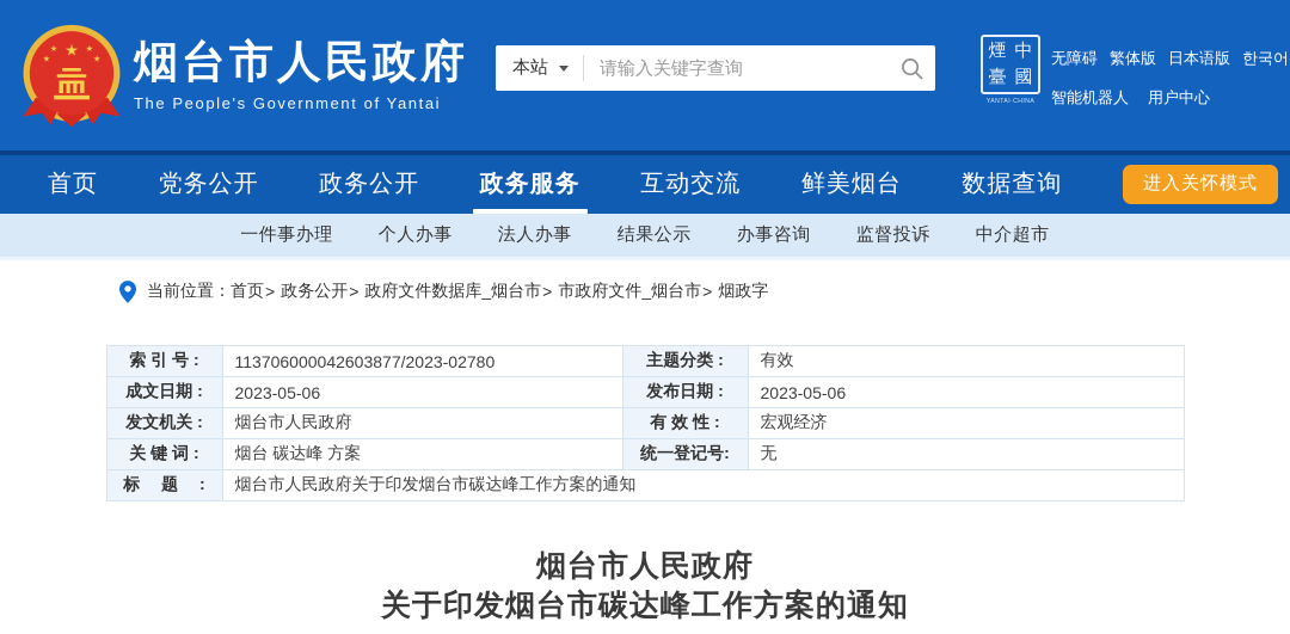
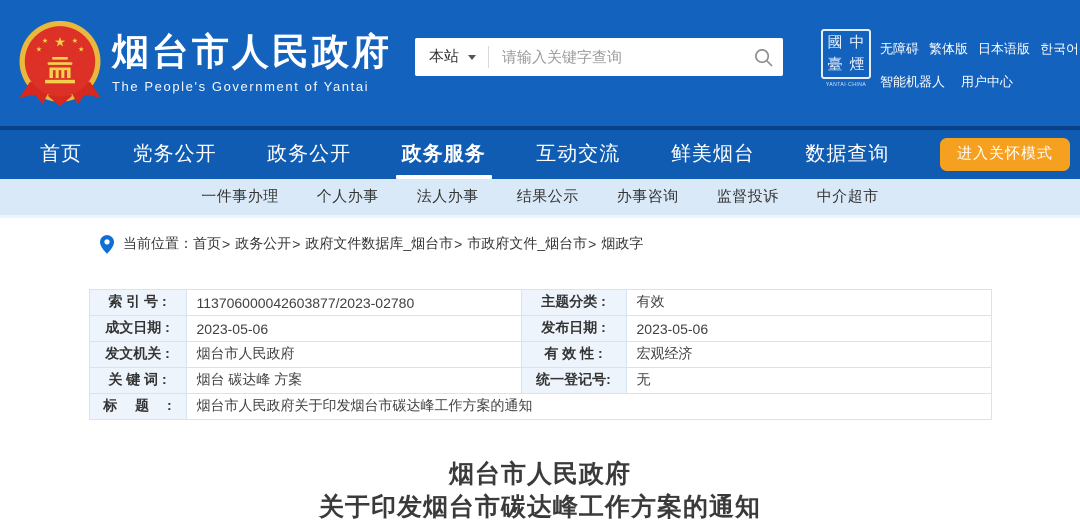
  ★
  烟台市人民政府
  The People's Government of Yantai
  本站
  请输入关键字查询
- 煙
+ 國
  中
  臺
- 國
+ 煙
  无障碍
  繁体版
  日本语版
  한국어
  智能机器人
  用户中心
  首页
  党务公开
  政务公开
  政务服务
  互动交流
  鲜美烟台
  数据查询
  进入关怀模式
  一件事办理
  个人办事
  法人办事
  结果公示
  办事咨询
  监督投诉
  中介超市
  当前位置：
  首页
  >
  政务公开
  >
  政府文件数据库_烟台市
  >
  市政府文件_烟台市
  >
  烟政字
  索 引 号 :	113706000042603877/2023-02780	主题分类 :	有效
  成文日期 :	2023-05-06	发布日期 :	2023-05-06
  发文机关 :	烟台市人民政府	有 效 性 :	宏观经济
  关 键 词 :	烟台 碳达峰 方案	统一登记号:	无
  标 题 :	烟台市人民政府关于印发烟台市碳达峰工作方案的通知
  烟台市人民政府
  关于印发烟台市碳达峰工作方案的通知
